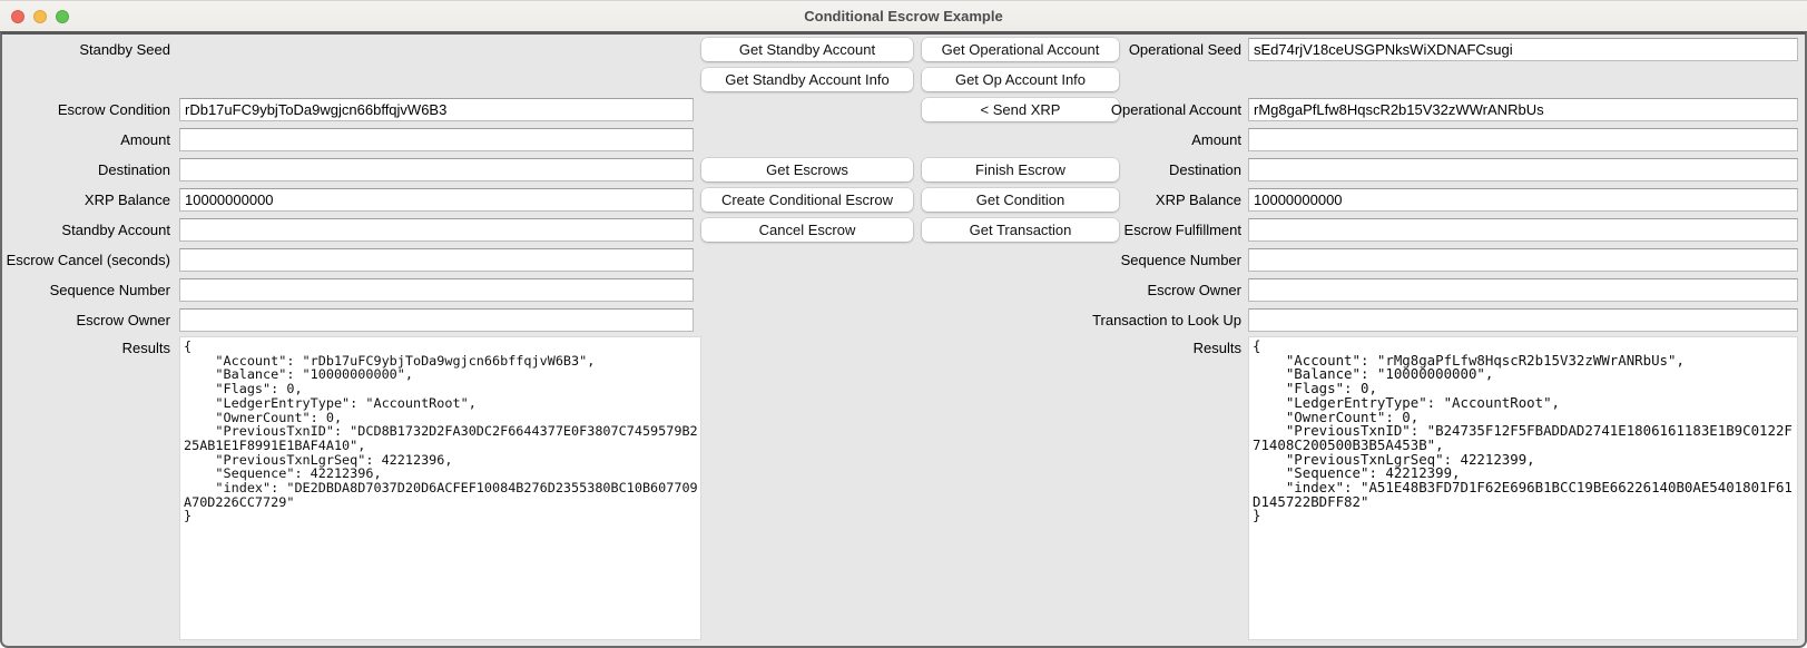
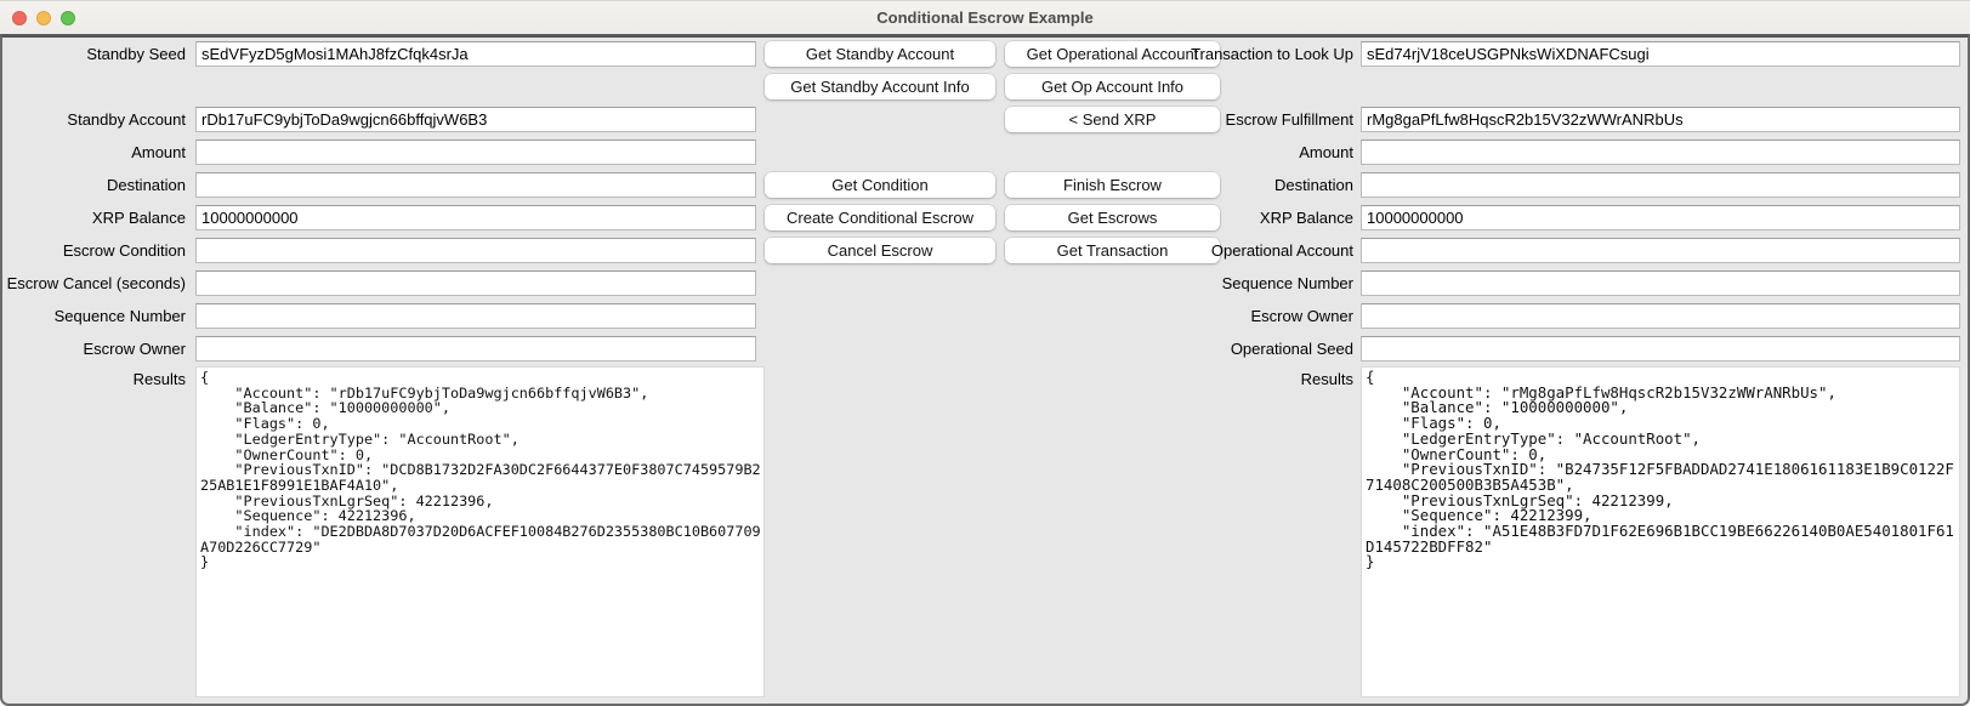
  Conditional Escrow Example
  Standby Seed
+ sEdVFyzD5gMosi1MAhJ8fzCfqk4srJa
- Escrow Condition
+ Standby Account
  rDb17uFC9ybjToDa9wgjcn66bffqjvW6B3
  Amount
  Destination
  XRP Balance
  10000000000
- Standby Account
+ Escrow Condition
  Escrow Cancel (seconds)
  Sequence Number
  Escrow Owner
  Results
  {
  "Account": "rDb17uFC9ybjToDa9wgjcn66bffqjvW6B3",
  "Balance": "10000000000",
  "Flags": 0,
  "LedgerEntryType": "AccountRoot",
  "OwnerCount": 0,
  "PreviousTxnID": "DCD8B1732D2FA30DC2F6644377E0F3807C7459579B225AB1E1F8991E1BAF4A10",
  "PreviousTxnLgrSeq": 42212396,
  "Sequence": 42212396,
  "index": "DE2DBDA8D7037D20D6ACFEF10084B276D2355380BC10B607709A70D226CC7729"
  }
  Get Standby Account
  Get Operational Account
  Get Standby Account Info
  Get Op Account Info
  < Send XRP
- Get Escrows
+ Get Condition
  Finish Escrow
  Create Conditional Escrow
- Get Condition
+ Get Escrows
  Cancel Escrow
  Get Transaction
- Operational Seed
+ Transaction to Look Up
  sEd74rjV18ceUSGPNksWiXDNAFCsugi
- Operational Account
+ Escrow Fulfillment
  rMg8gaPfLfw8HqscR2b15V32zWWrANRbUs
  Amount
  Destination
  XRP Balance
  10000000000
- Escrow Fulfillment
+ Operational Account
  Sequence Number
  Escrow Owner
- Transaction to Look Up
+ Operational Seed
  Results
  {
  "Account": "rMg8gaPfLfw8HqscR2b15V32zWWrANRbUs",
  "Balance": "10000000000",
  "Flags": 0,
  "LedgerEntryType": "AccountRoot",
  "OwnerCount": 0,
  "PreviousTxnID": "B24735F12F5FBADDAD2741E1806161183E1B9C0122F71408C200500B3B5A453B",
  "PreviousTxnLgrSeq": 42212399,
  "Sequence": 42212399,
  "index": "A51E48B3FD7D1F62E696B1BCC19BE66226140B0AE5401801F61D145722BDFF82"
  }
